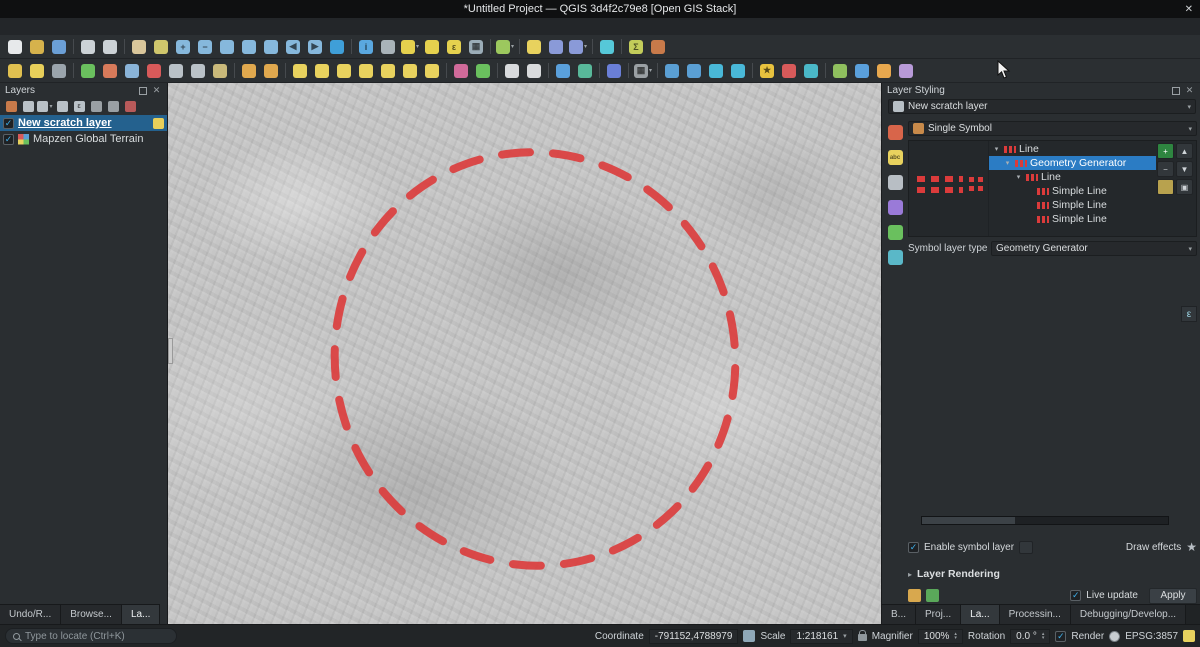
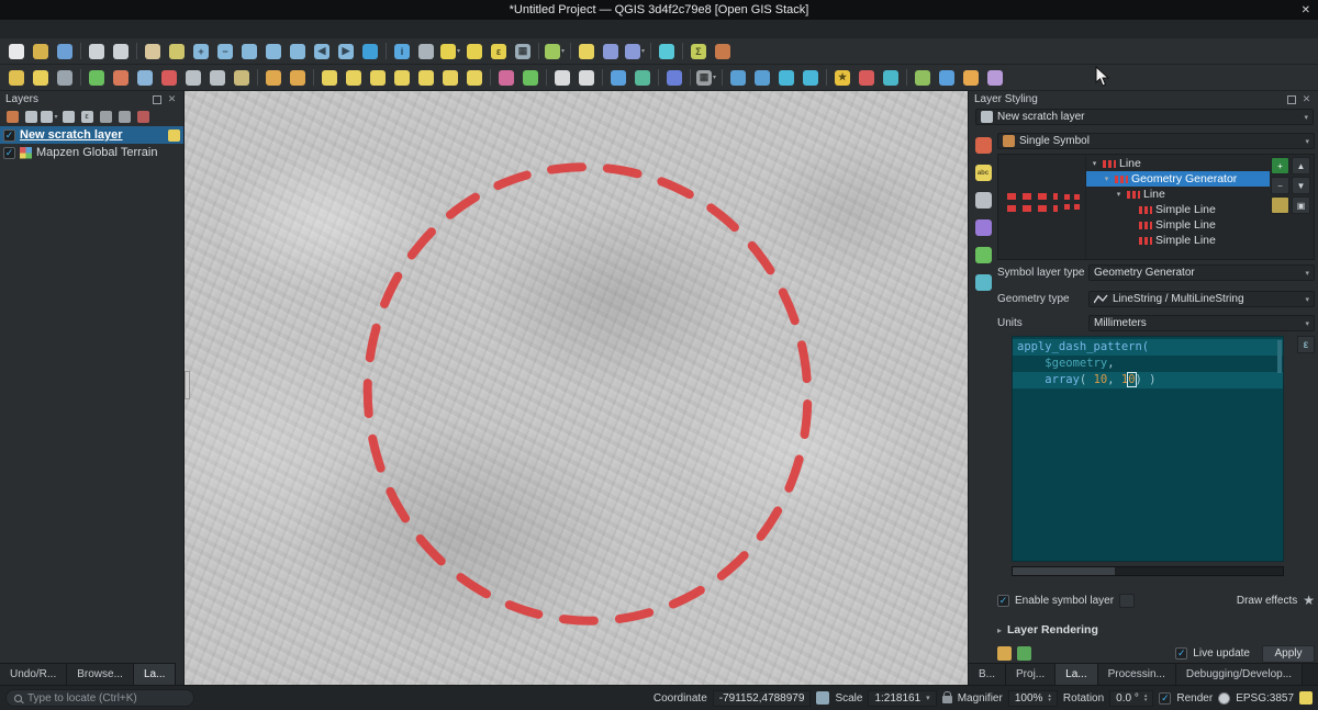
  *Untitled Project — QGIS 3d4f2c79e8 [Open GIS Stack]
  ✕
  +
  −
  ◀
  ▶
  i
  ε
  ▦
  Σ
  ▦
  ★
  Layers
  ✕
  ✓
  New scratch layer
  ✓
  Mapzen Global Terrain
  Undo/R...
  Browse...
  La...
  Layer Styling
  ✕
  New scratch layer
  Single Symbol
  Line
  Geometry Generator
  Line
  Simple Line
  Simple Line
  Simple Line
  +
  ▲
  −
  ▼
  ▣
  Symbol layer type
  Geometry Generator
+ Geometry type
+ LineString / MultiLineString
+ Units
+ Millimeters
+ apply_dash_pattern(
+ $geometry,
+ array( 10, 10) )
  ε
  ✓
  Enable symbol layer
  Draw effects
  ★
  ▸
  Layer Rendering
  ✓
  Live update
  Apply
  B...
  Proj...
  La...
  Processin...
  Debugging/Develop...
  Type to locate (Ctrl+K)
  Coordinate
  -791152,4788979
  Scale
  1:218161
  Magnifier
  100%
  Rotation
  0.0 °
  ✓
  Render
  EPSG:3857
